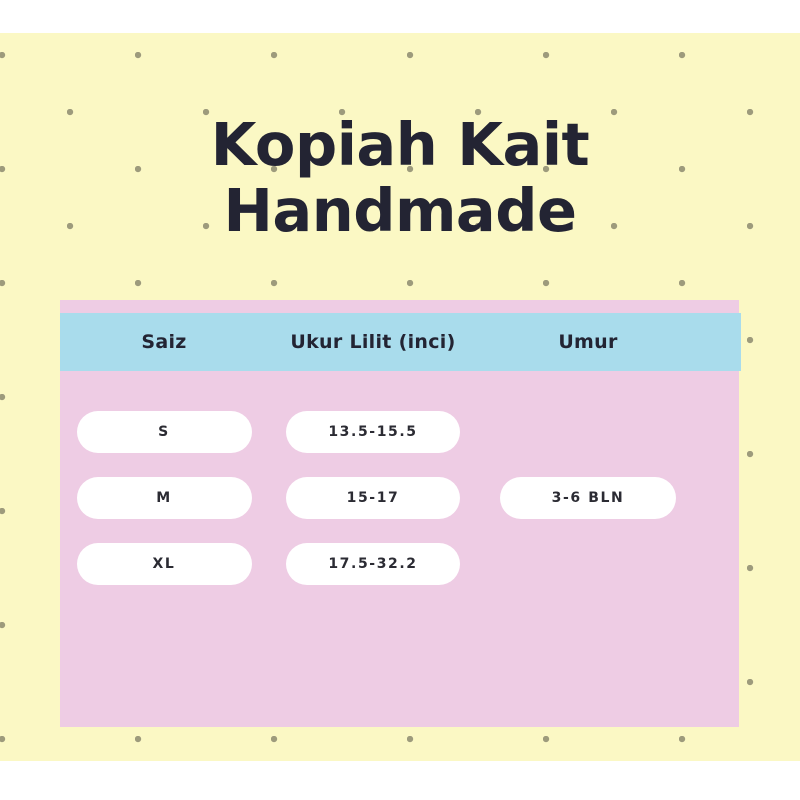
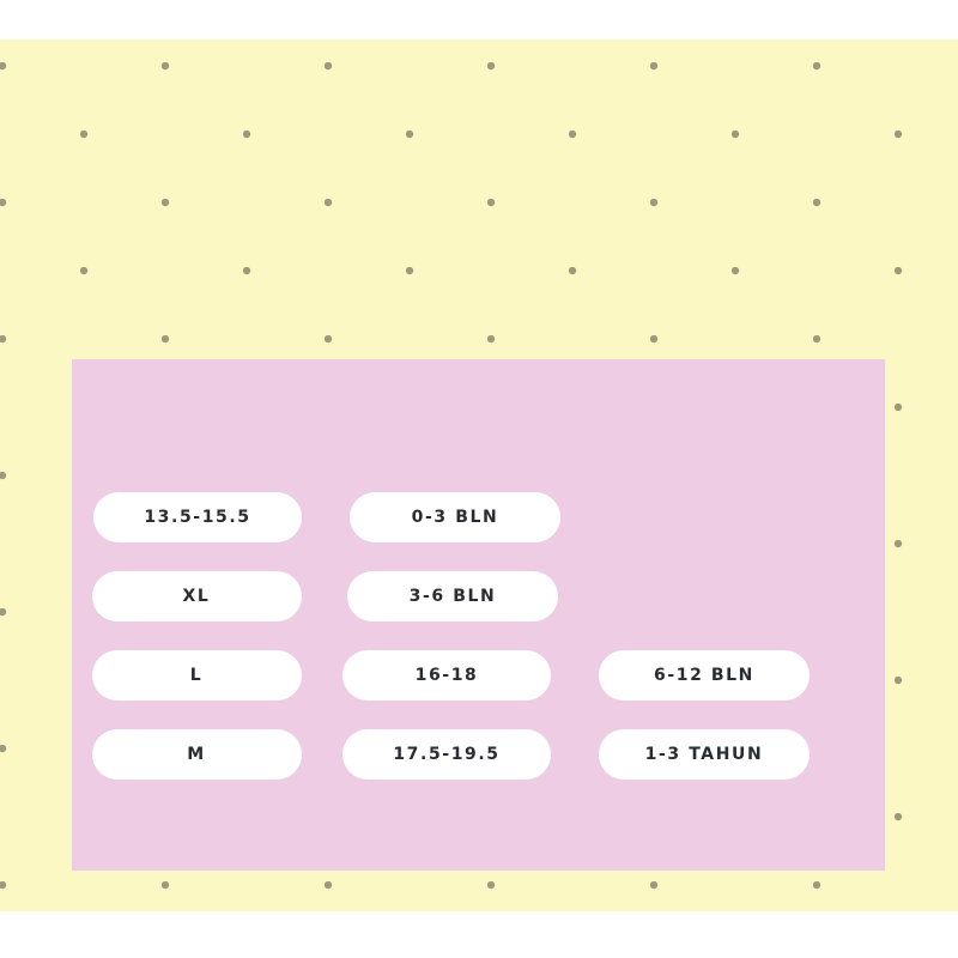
- Kopiah Kait
- Handmade
- Saiz
- Ukur Lilit (inci)
- Umur
- S
  13.5-15.5
+ 0-3 BLN
- M
+ XL
- 15-17
  3-6 BLN
+ L
+ 16-18
+ 6-12 BLN
- XL
+ M
- 17.5-32.2
+ 17.5-19.5
+ 1-3 TAHUN
